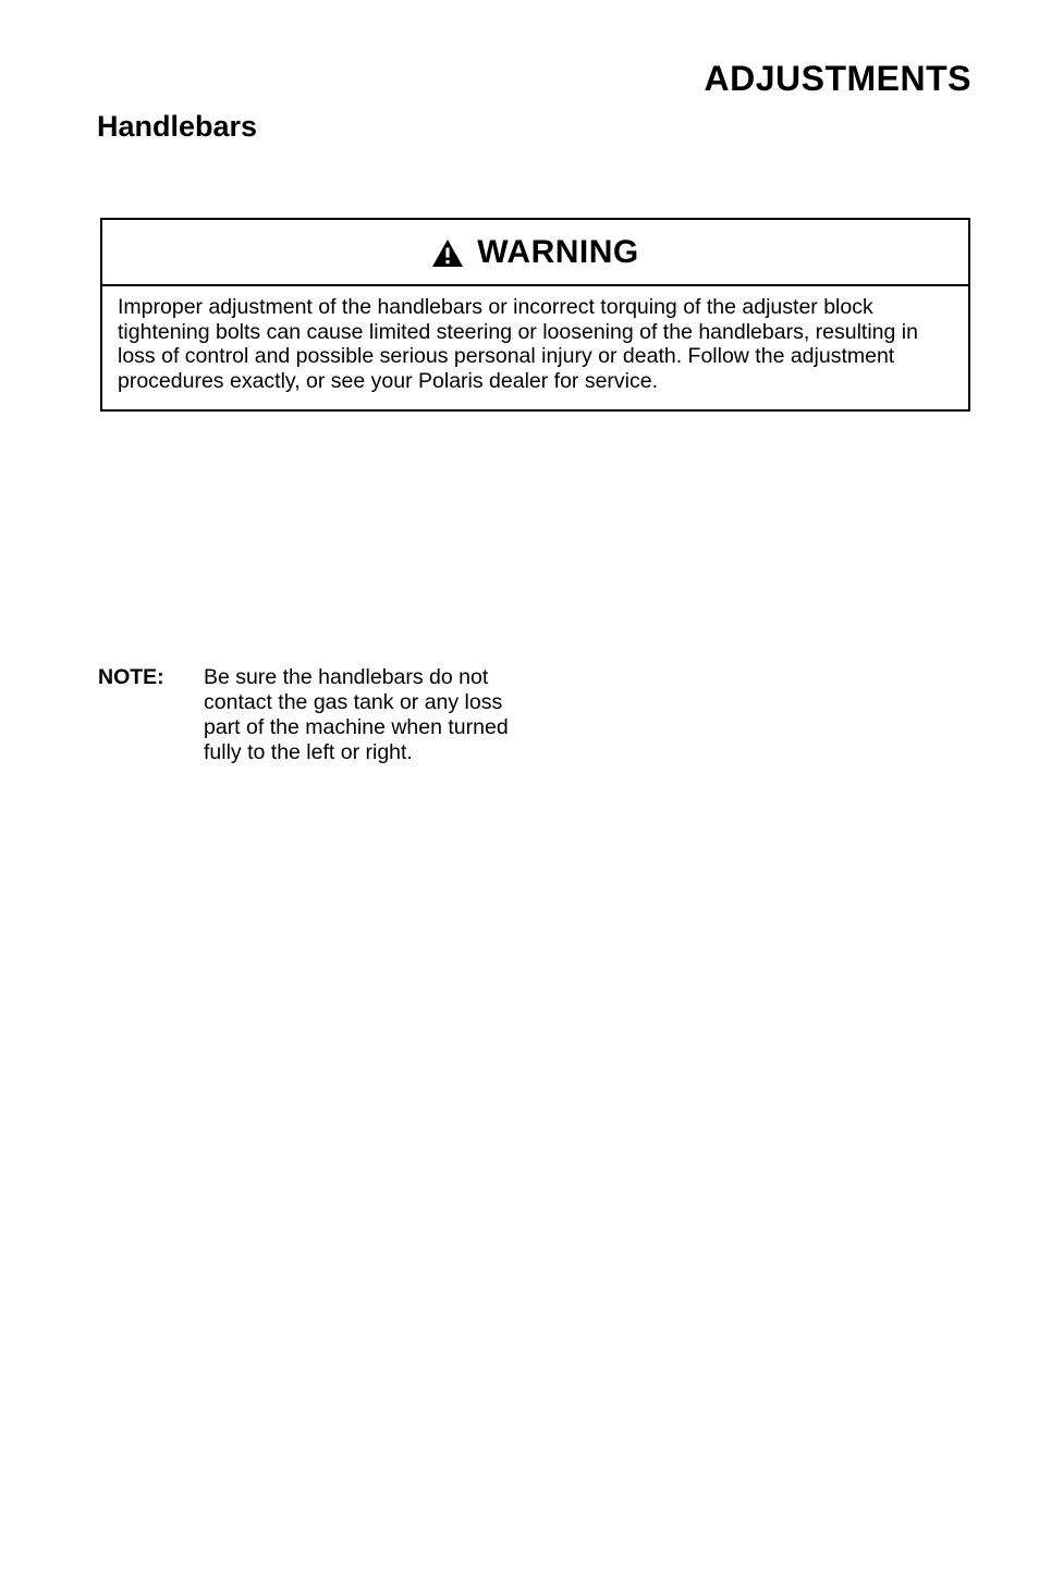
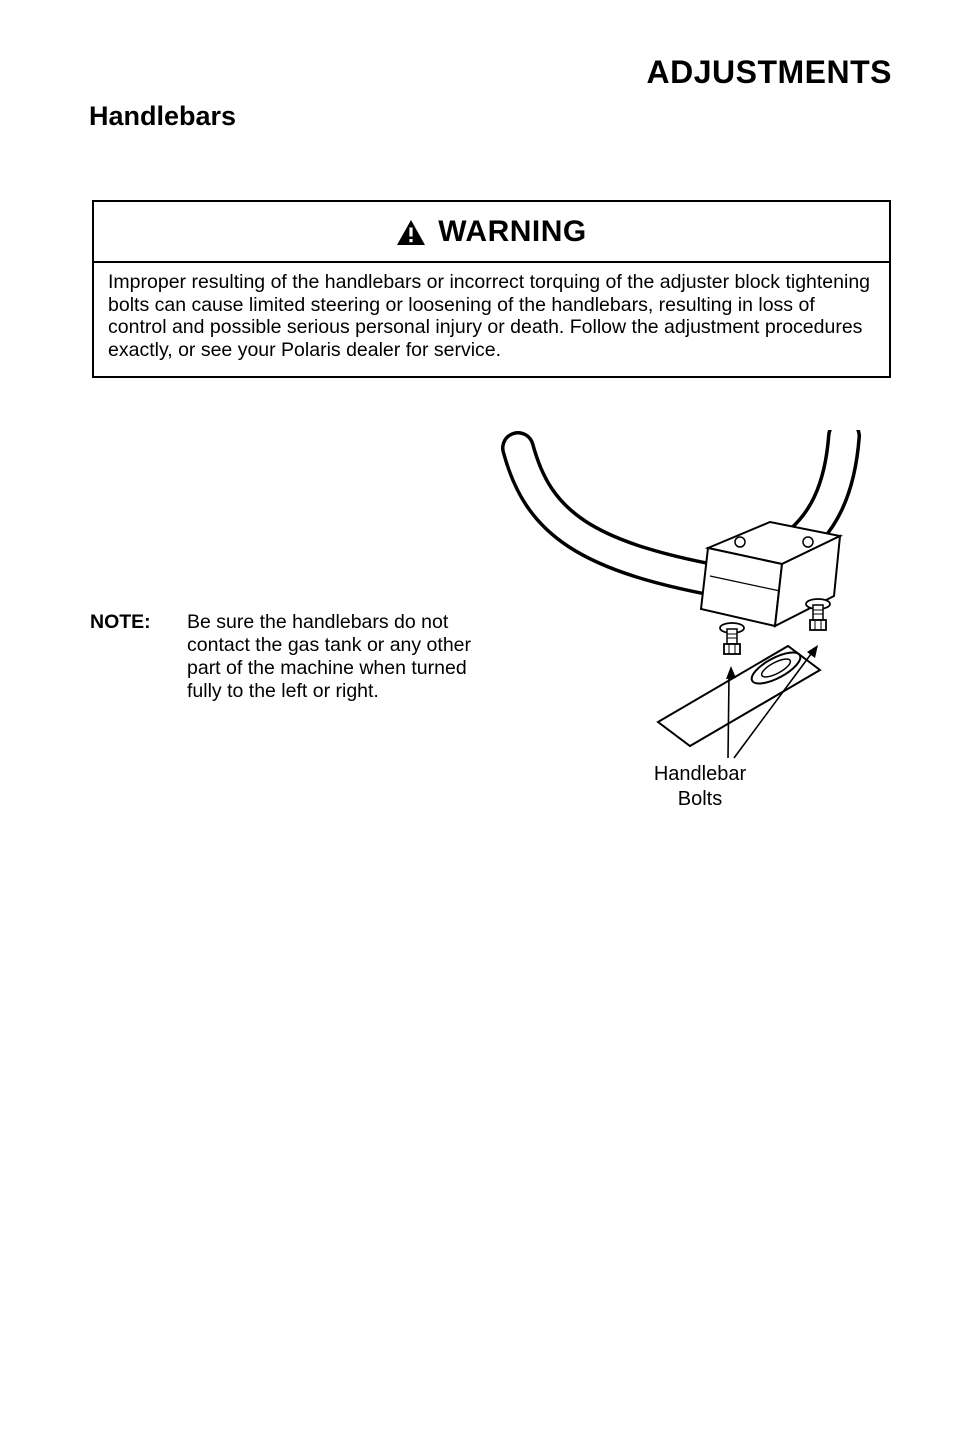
  ADJUSTMENTS
  Handlebars
  WARNING
- Improper adjustment of the handlebars or incorrect torquing of the adjuster block tightening bolts can cause limited steering or loosening of the handlebars, resulting in loss of control and possible serious personal injury or death. Follow the adjustment procedures exactly, or see your Polaris dealer for service.
+ Improper resulting of the handlebars or incorrect torquing of the adjuster block tightening bolts can cause limited steering or loosening of the handlebars, resulting in loss of control and possible serious personal injury or death. Follow the adjustment procedures exactly, or see your Polaris dealer for service.
  NOTE:
- Be sure the handlebars do not contact the gas tank or any loss part of the machine when turned fully to the left or right.
+ Be sure the handlebars do not contact the gas tank or any other part of the machine when turned fully to the left or right.
+ Handlebar
+ Bolts
